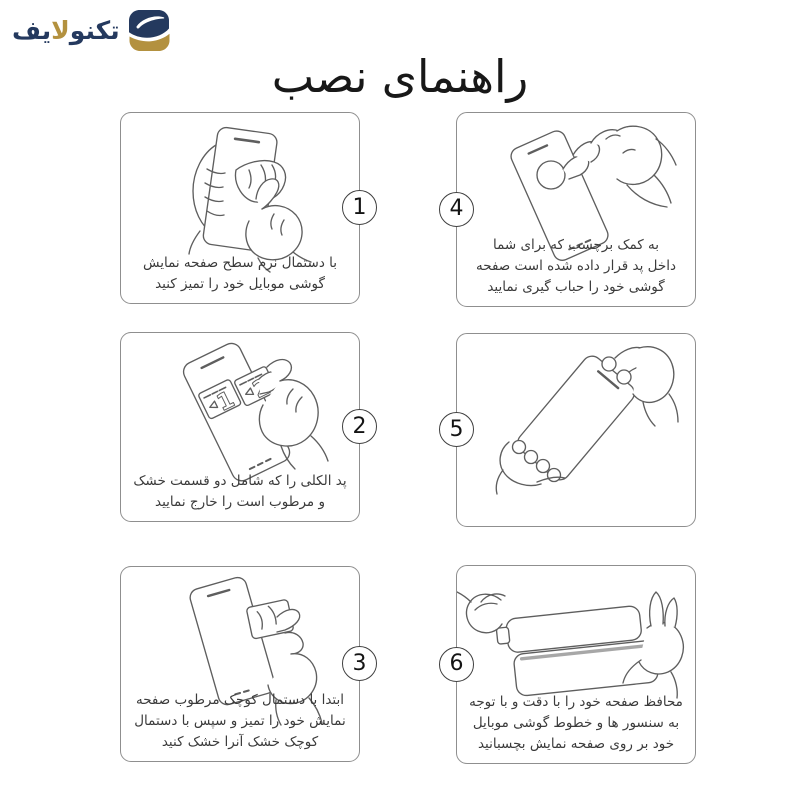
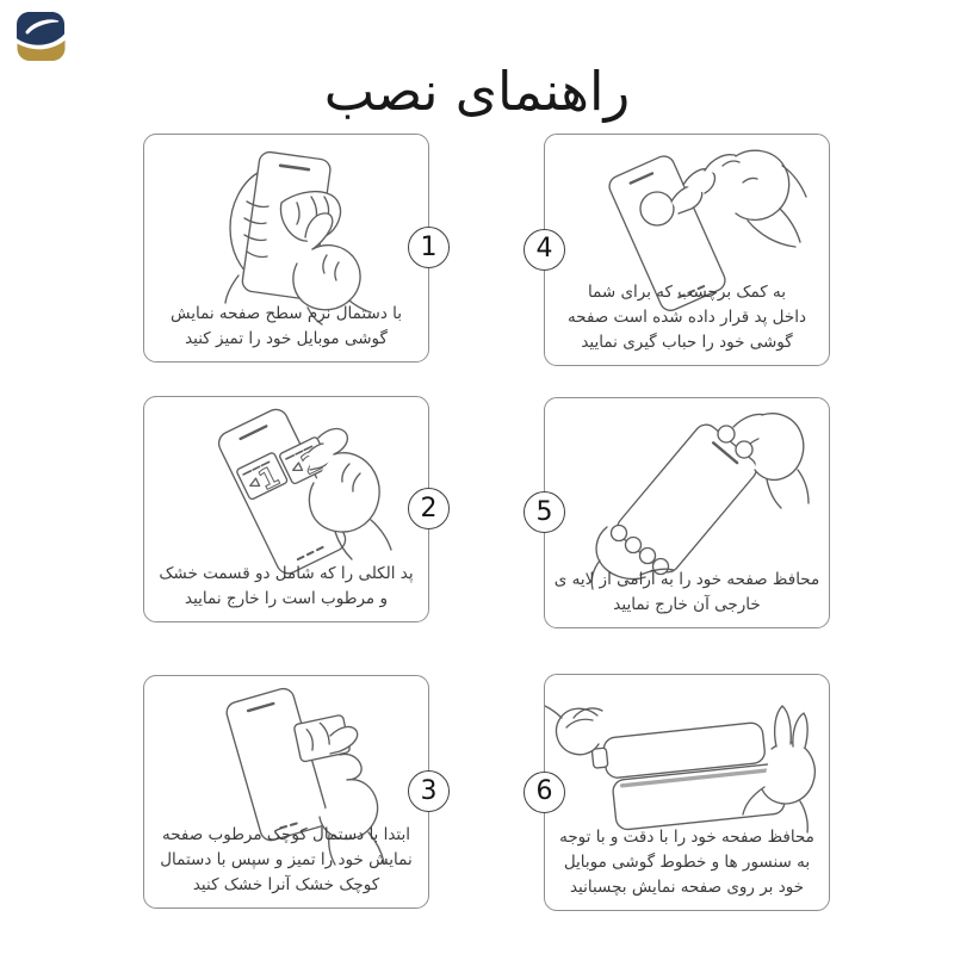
- تکنولایف
  راهنمای نصب
  1
  با دستمال نرم سطح صفحه نمایش
  گوشی موبایل خود را تمیز کنید
  2
  پد الکلی را که شامل دو قسمت خشک
  و مرطوب است را خارج نمایید
  3
  ابتدا با دستمال کوچک مرطوب صفحه
  نمایش خود را تمیز و سپس با دستمال
  کوچک خشک آنرا خشک کنید
  4
  به کمک برچسب که برای شما
  داخل پد قرار داده شده است صفحه
  گوشی خود را حباب گیری نمایید
  5
+ محافظ صفحه خود را به آرامی از لایه ی
+ خارجی آن خارج نمایید
  6
  محافظ صفحه خود را با دقت و با توجه
  به سنسور ها و خطوط گوشی موبایل
  خود بر روی صفحه نمایش بچسبانید
